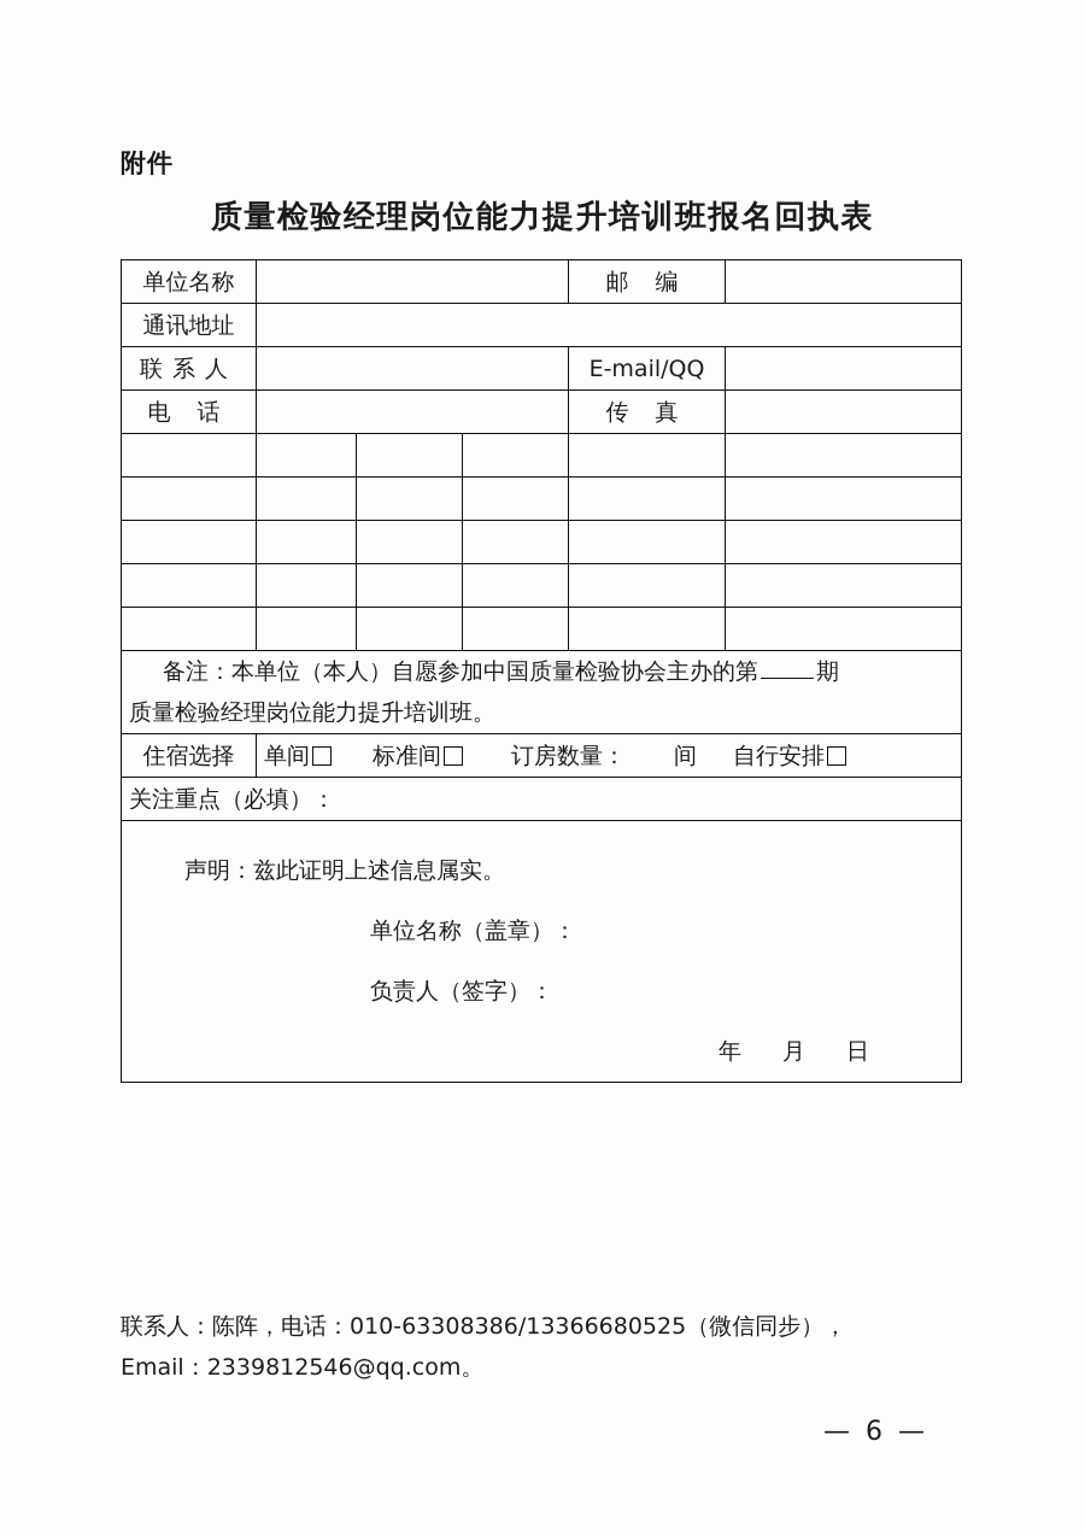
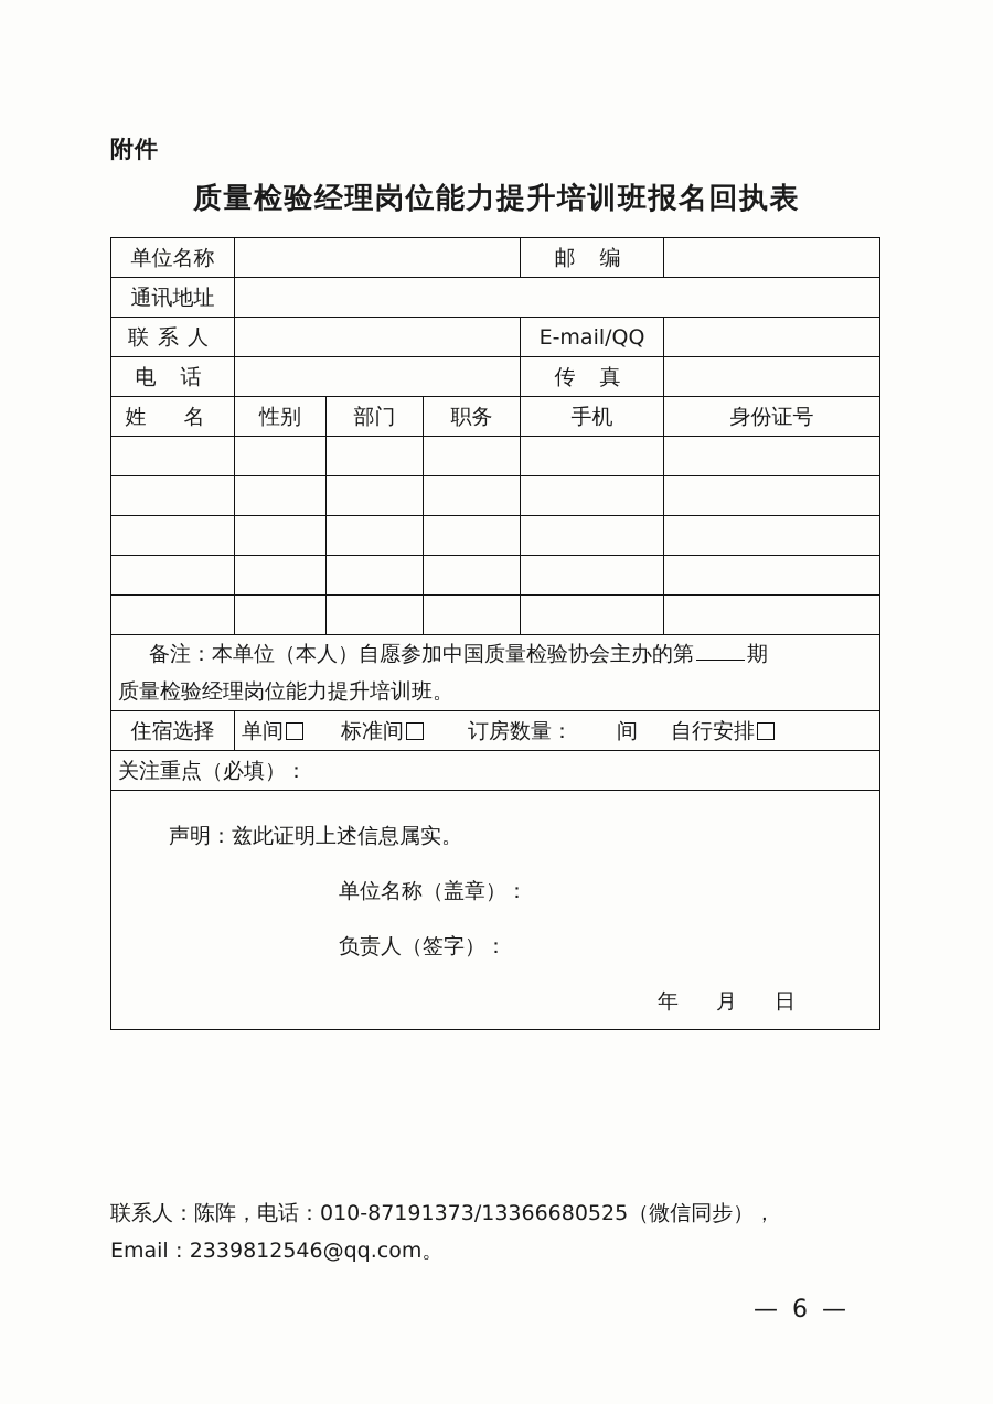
  附件
  质量检验经理岗位能力提升培训班报名回执表
  单位名称		邮 编
  通讯地址
  联系人		E-mail/QQ
  电 话		传 真
+ 姓 名	性别	部门	职务	手机	身份证号
  备注：本单位（本人）自愿参加中国质量检验协会主办的第 期 质量检验经理岗位能力提升培训班。
  住宿选择	单间 标准间 订房数量： 间 自行安排
  关注重点（必填）：
  声明：兹此证明上述信息属实。 单位名称（盖章）： 负责人（签字）： 年 月 日
- 联系人：陈阵，电话：010-63308386/13366680525（微信同步），
+ 联系人：陈阵，电话：010-87191373/13366680525（微信同步），
  Email：2339812546@qq.com。
  — 6 —
